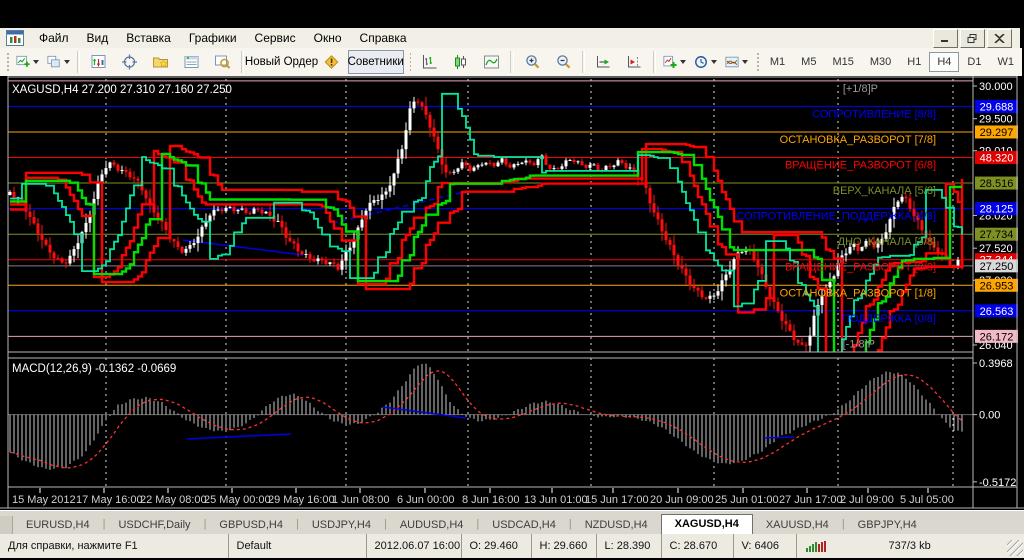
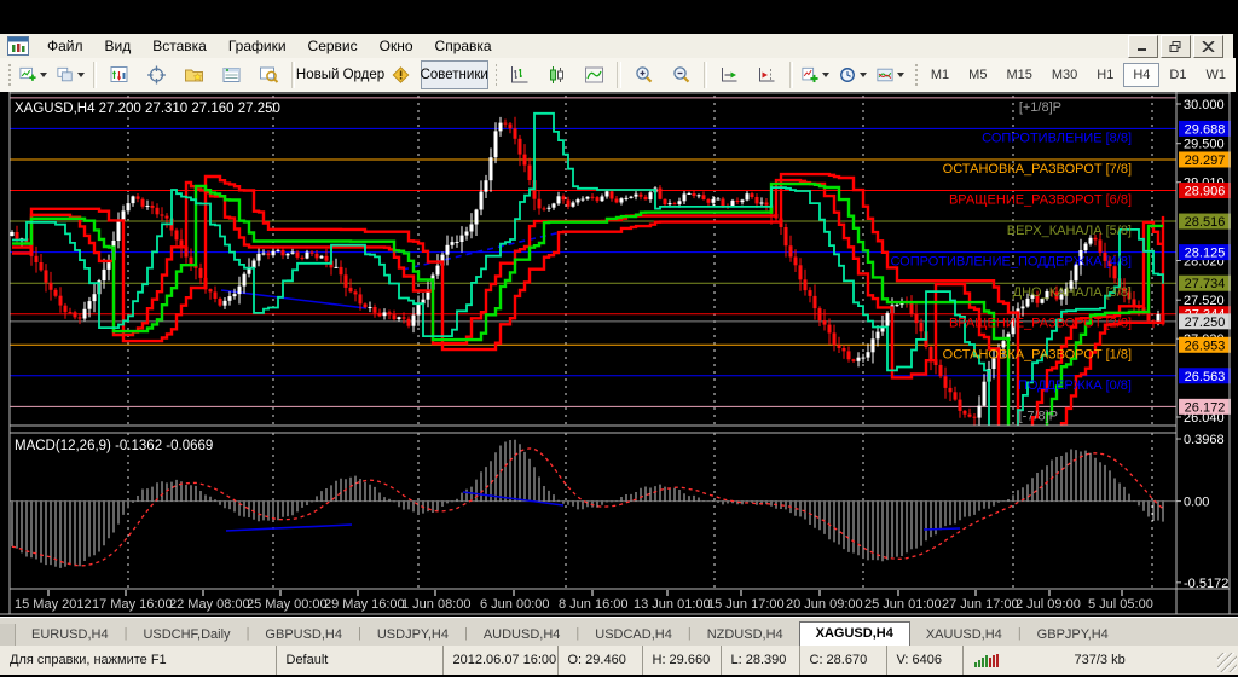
  Файл
  Вид
  Вставка
  Графики
  Сервис
  Окно
  Справка
  Новый Ордер
  Советники
  M1
  M5
  M15
  M30
  H1
  H4
  D1
  W1
  [+1/8]P
  СОПРОТИВЛЕНИЕ [8/8]
  ОСТАНОВКА_РАЗВОРОТ [7/8]
  ВРАЩЕНИЕ_РАЗВОРОТ [6/8]
  ВЕРХ_КАНАЛА [5/8]
  СОПРОТИВЛЕНИЕ_ПОДДЕРЖКА [4/8]
  ДНО_КАНАЛА [3/8]
  ВРАЩЕНИЕ_РАЗВОРОТ [2/8]
  ОСТАНОВКА_РАЗВОРОТ [1/8]
  ПОДДЕРЖКА [0/8]
- [-1/8]P
+ [-7/8]P
  30.000
  29.500
  28.020
  27.520
  26.040
  29.688
  29.297
- 48.320
+ 28.906
  28.516
  28.125
  27.734
  26.953
  26.563
  26.172
  27.250
  0.3968
  0.00
  -0.5172
  XAGUSD,H4 27.200 27.310 27.160 27.250
  MACD(12,26,9) -0.1362 -0.0669
  15 May 2012
  17 May 16:00
  22 May 08:00
  25 May 00:00
  29 May 16:00
  1 Jun 08:00
  6 Jun 00:00
  8 Jun 16:00
  13 Jun 01:00
  15 Jun 17:00
  20 Jun 09:00
  25 Jun 01:00
  27 Jun 17:00
  2 Jul 09:00
  5 Jul 05:00
  EURUSD,H4
  |
  USDCHF,Daily
  |
  GBPUSD,H4
  |
  USDJPY,H4
  |
  AUDUSD,H4
  |
  USDCAD,H4
  |
  NZDUSD,H4
  XAGUSD,H4
  XAUUSD,H4
  |
  GBPJPY,H4
  Для справки, нажмите F1
  Default
  2012.06.07 16:00
  O: 29.460
  H: 29.660
  L: 28.390
  C: 28.670
  V: 6406
  737/3 kb
